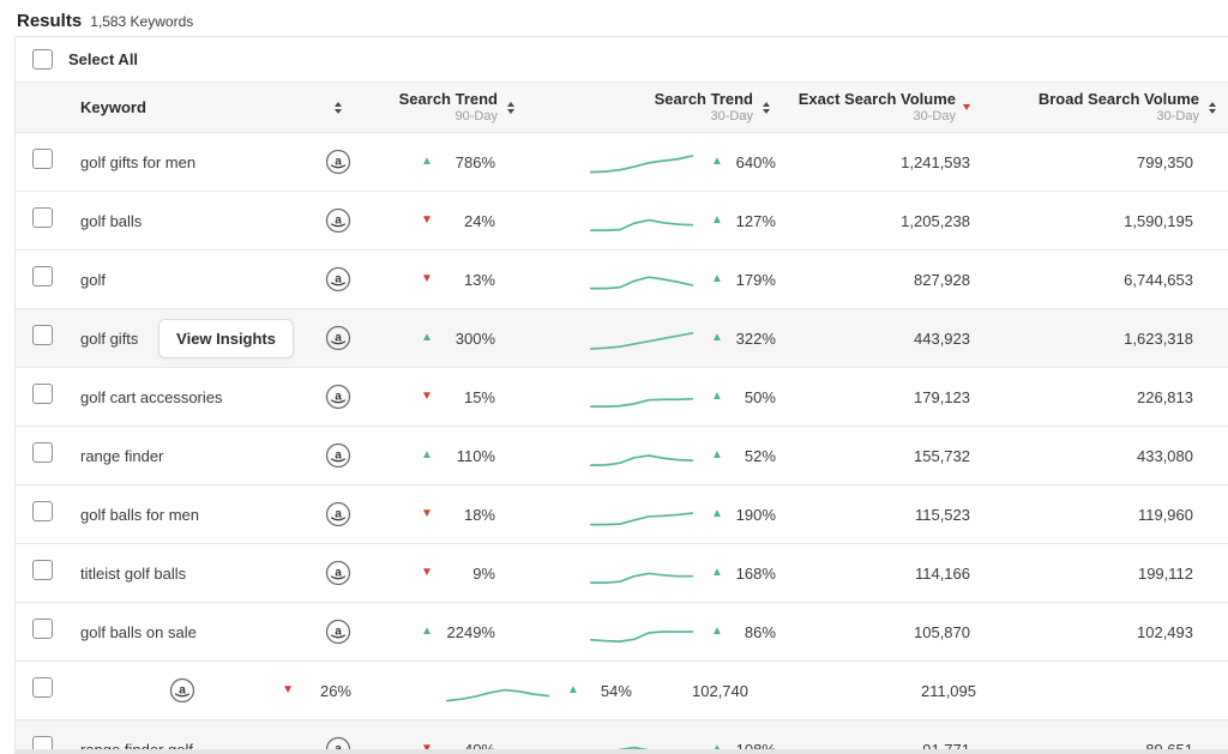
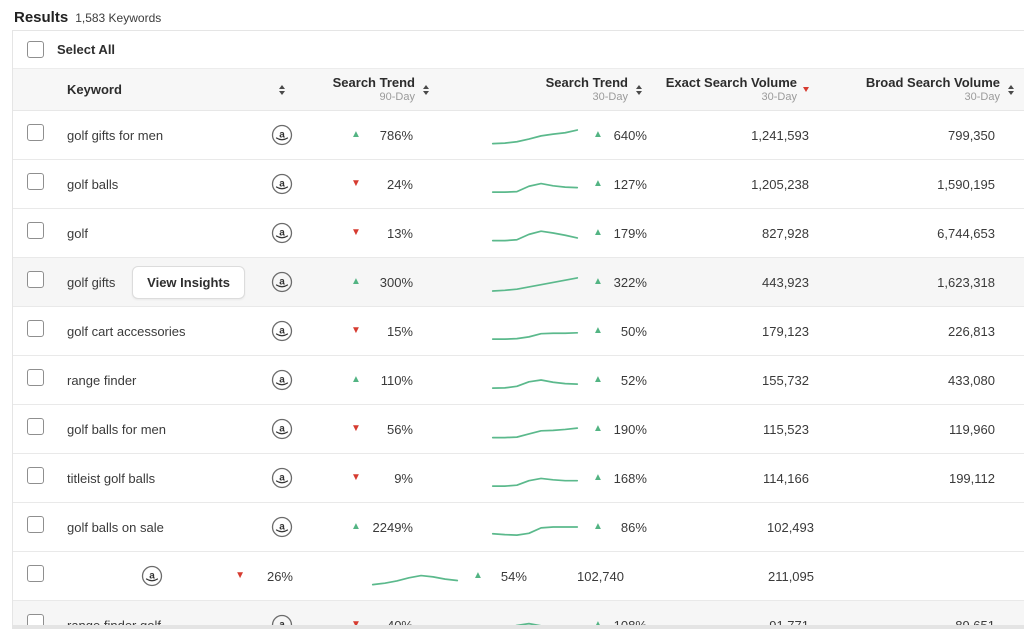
  Results
  1,583 Keywords
  Select All
  Keyword
  Search Trend
  90-Day
  Search Trend
  30-Day
  Exact Search Volume
  30-Day
  Broad Search Volume
  30-Day
  golf gifts for men
  a
  ▲
  786%
  ▲
  640%
  1,241,593
  799,350
  golf balls
  a
  ▼
  24%
  ▲
  127%
  1,205,238
  1,590,195
  golf
  a
  ▼
  13%
  ▲
  179%
  827,928
  6,744,653
  golf gifts
  View Insights
  a
  ▲
  300%
  ▲
  322%
  443,923
  1,623,318
  golf cart accessories
  a
  ▼
  15%
  ▲
  50%
  179,123
  226,813
  range finder
  a
  ▲
  110%
  ▲
  52%
  155,732
  433,080
  golf balls for men
  a
  ▼
- 18%
+ 56%
  ▲
  190%
  115,523
  119,960
  titleist golf balls
  a
  ▼
  9%
  ▲
  168%
  114,166
  199,112
  golf balls on sale
  a
  ▲
  2249%
  ▲
  86%
- 105,870
  102,493
  a
  ▼
  26%
  ▲
  54%
  102,740
  211,095
